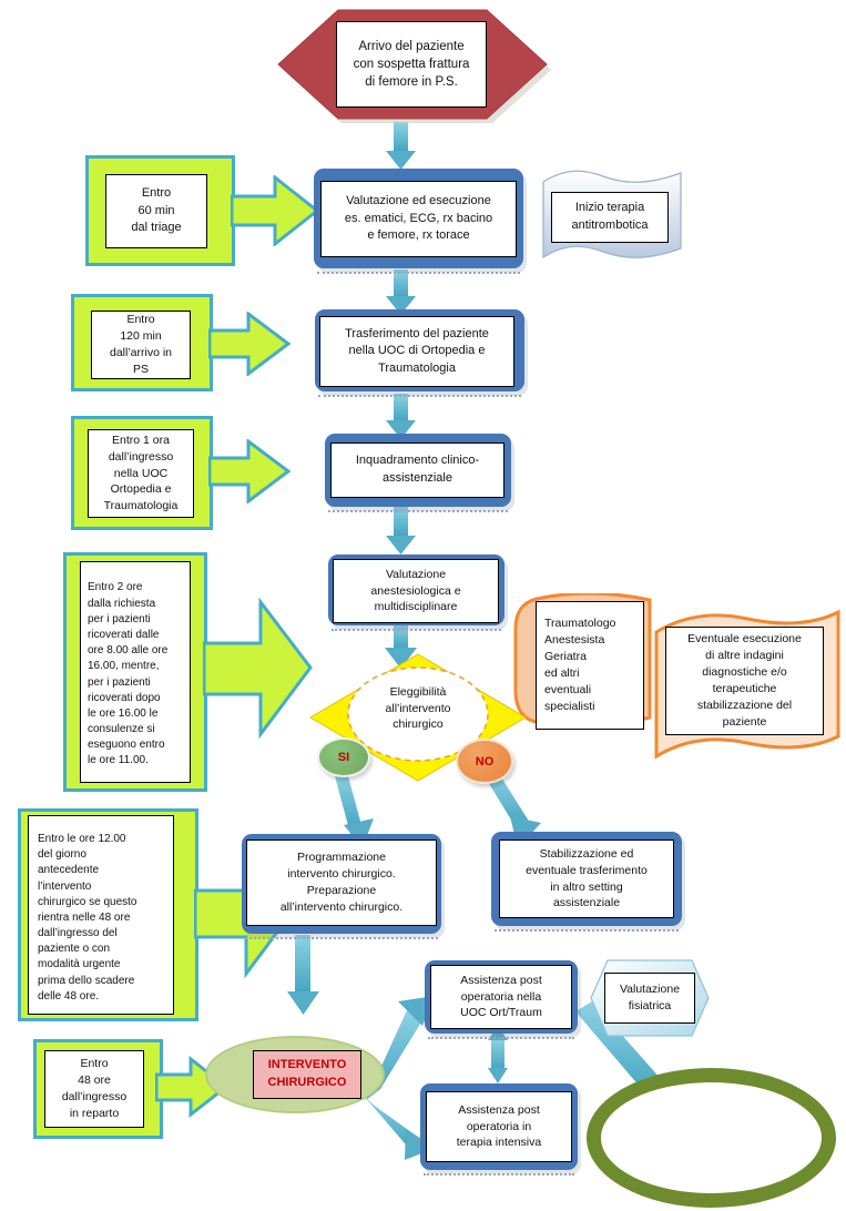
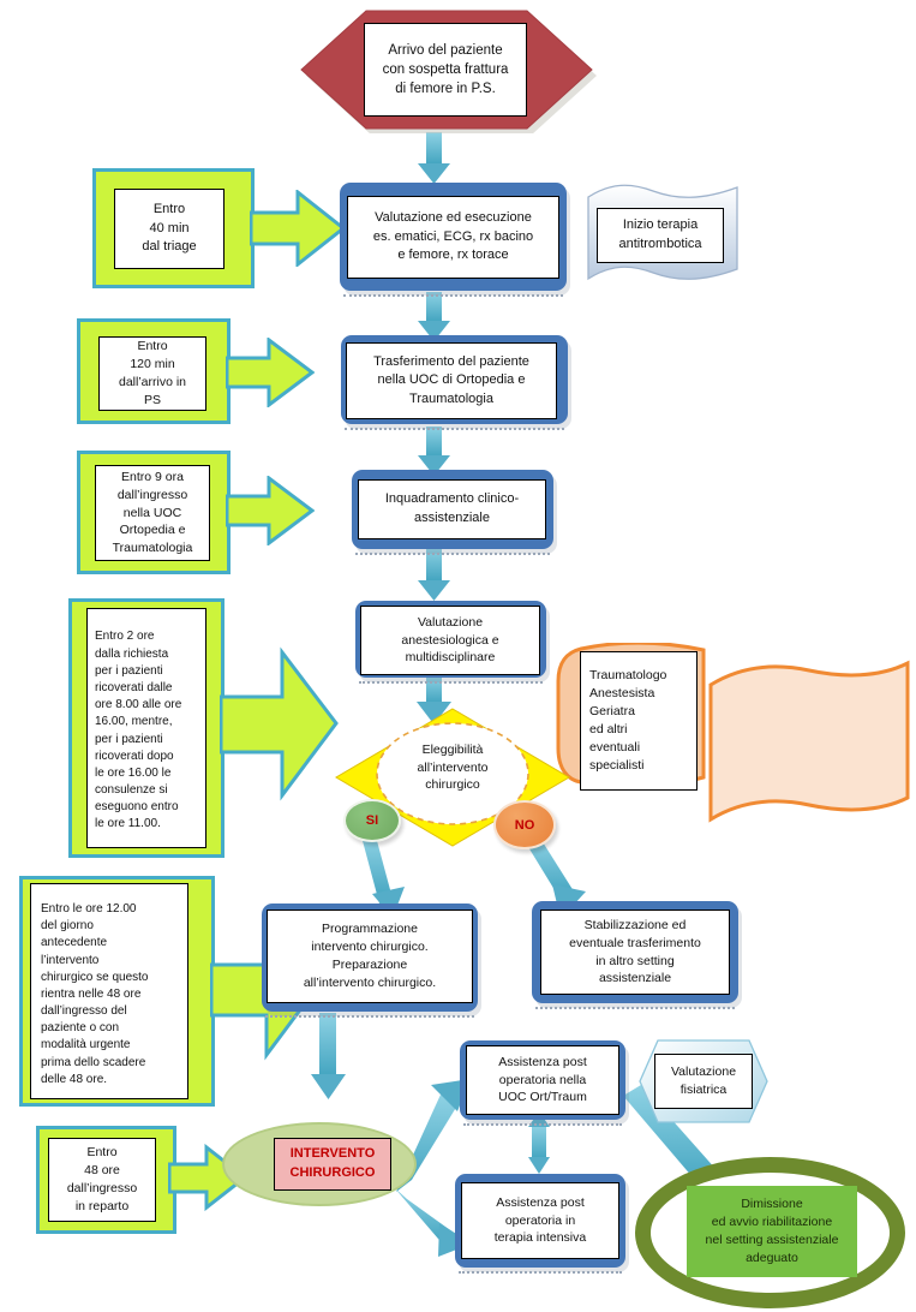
  Arrivo del paziente
  con sospetta frattura
  di femore in P.S.
  Entro
- 60 min
+ 40 min
  dal triage
  Valutazione ed esecuzione
  es. ematici, ECG, rx bacino
  e femore, rx torace
  Inizio terapia
  antitrombotica
  Entro
  120 min
  dall’arrivo in
  PS
  Trasferimento del paziente
  nella UOC di Ortopedia e
  Traumatologia
- Entro 1 ora
+ Entro 9 ora
  dall’ingresso
  nella UOC
  Ortopedia e
  Traumatologia
  Inquadramento clinico-
  assistenziale
  Entro 2 ore
  dalla richiesta
  per i pazienti
  ricoverati dalle
  ore 8.00 alle ore
  16.00, mentre,
  per i pazienti
  ricoverati dopo
  le ore 16.00 le
  consulenze si
  eseguono entro
  le ore 11.00.
  Valutazione
  anestesiologica e
  multidisciplinare
  Traumatologo
  Anestesista
  Geriatra
  ed altri
  eventuali
  specialisti
- Eventuale esecuzione
- di altre indagini
- diagnostiche e/o
- terapeutiche
- stabilizzazione del
- paziente
  Eleggibilità
  all’intervento
  chirurgico
  SI
  NO
  Entro le ore 12.00
  del giorno
  antecedente
  l’intervento
  chirurgico se questo
  rientra nelle 48 ore
  dall’ingresso del
  paziente o con
  modalità urgente
  prima dello scadere
  delle 48 ore.
  Programmazione
  intervento chirurgico.
  Preparazione
  all’intervento chirurgico.
  Stabilizzazione ed
  eventuale trasferimento
  in altro setting
  assistenziale
  Assistenza post
  operatoria nella
  UOC Ort/Traum
  Valutazione
  fisiatrica
  Entro
  48 ore
  dall’ingresso
  in reparto
  INTERVENTO
  CHIRURGICO
  Assistenza post
  operatoria in
  terapia intensiva
+ Dimissione
+ ed avvio riabilitazione
+ nel setting assistenziale
+ adeguato
